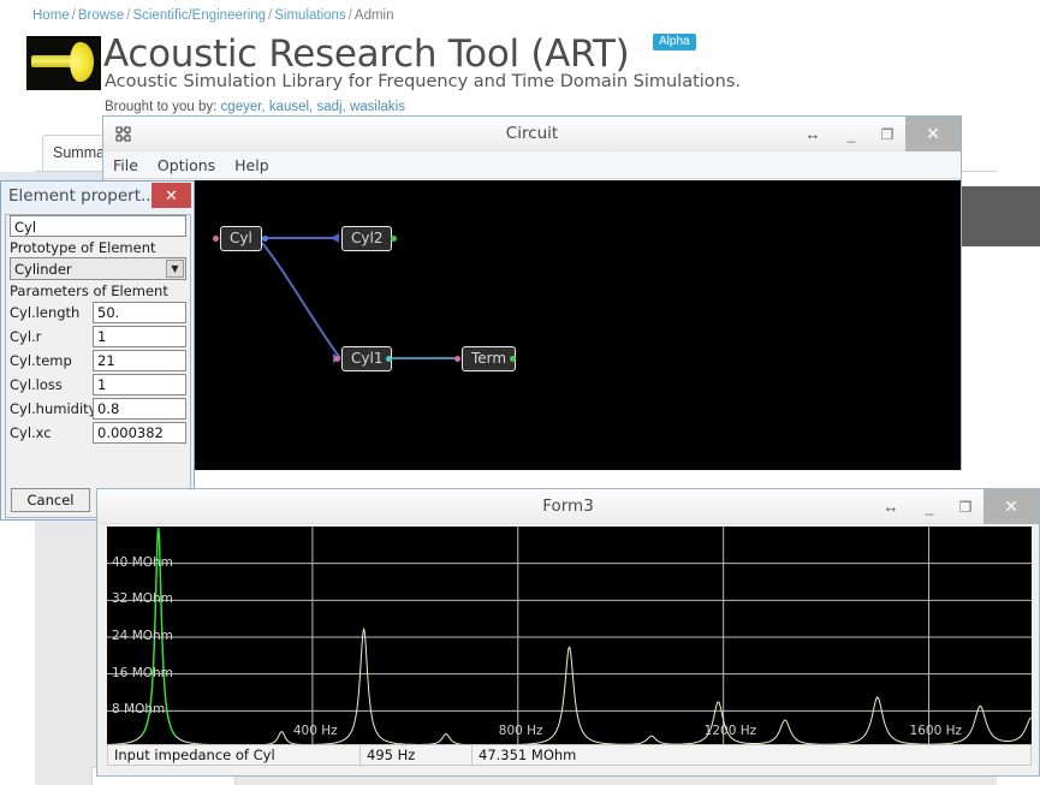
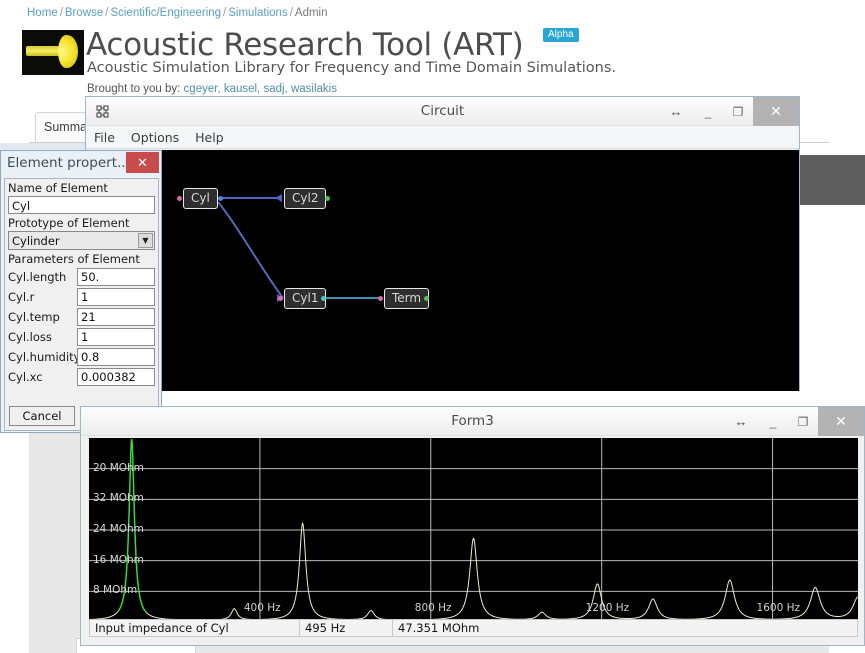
  Home / Browse / Scientific/Engineering / Simulations / Admin
  Acoustic Research Tool (ART)
  Alpha
  Acoustic Simulation Library for Frequency and Time Domain Simulations.
  Brought to you by: cgeyer, kausel, sadj, wasilakis
  Summa
  Circuit
  ↔
  _
  ❐
  ✕
  File
  Options
  Help
  Cyl
  Cyl2
  Cyl1
  Term
  Element propert..
  ✕
+ Name of Element
  Cyl
  Prototype of Element
  Cylinder
  ▼
  Parameters of Element
  Cyl.length
  50.
  Cyl.r
  1
  Cyl.temp
  21
  Cyl.loss
  1
  Cyl.humidit
  0.8
  Cyl.xc
  0.000382
  Cancel
  Form3
  ↔
  _
  ❐
  ✕
  8 MOhm
  16 MOhm
  24 MOhm
  32 MOhm
- 40 MOhm
+ 20 MOhm
  400 Hz
  800 Hz
  1200 Hz
  1600 Hz
  Input impedance of Cyl
  495 Hz
  47.351 MOhm
